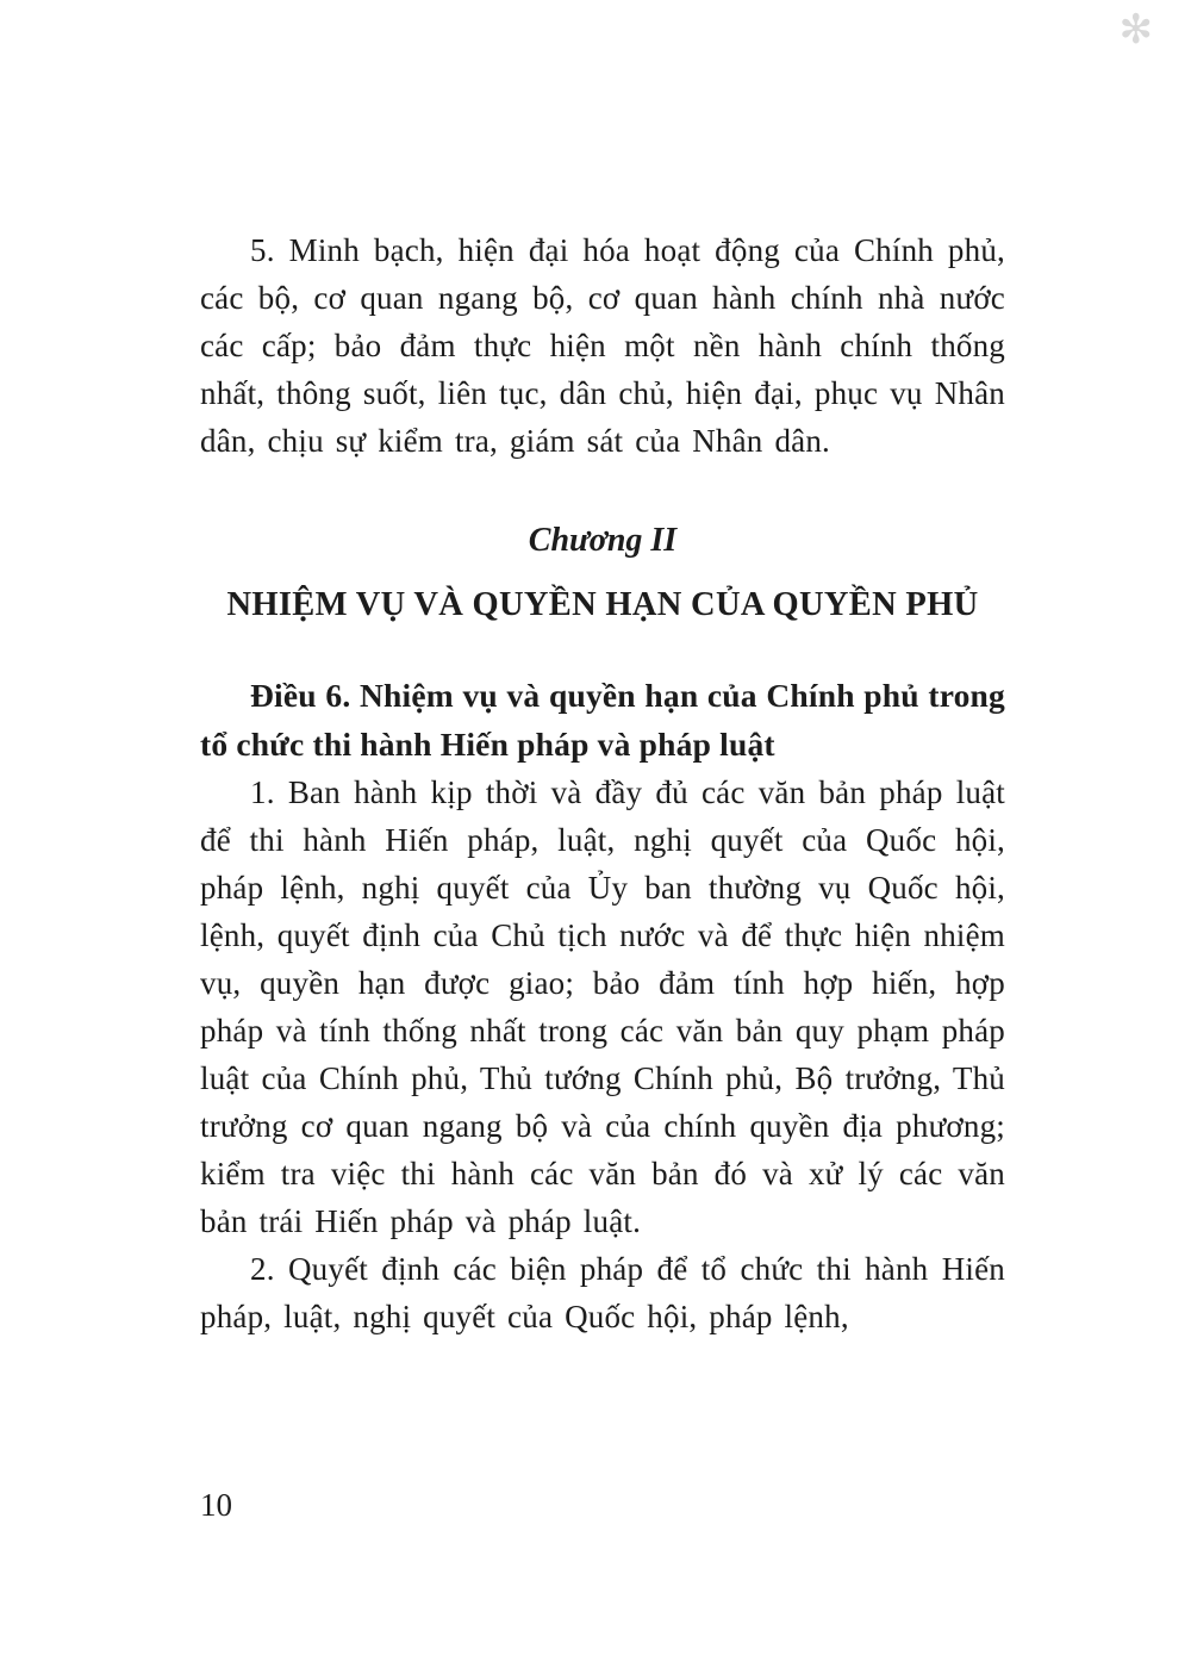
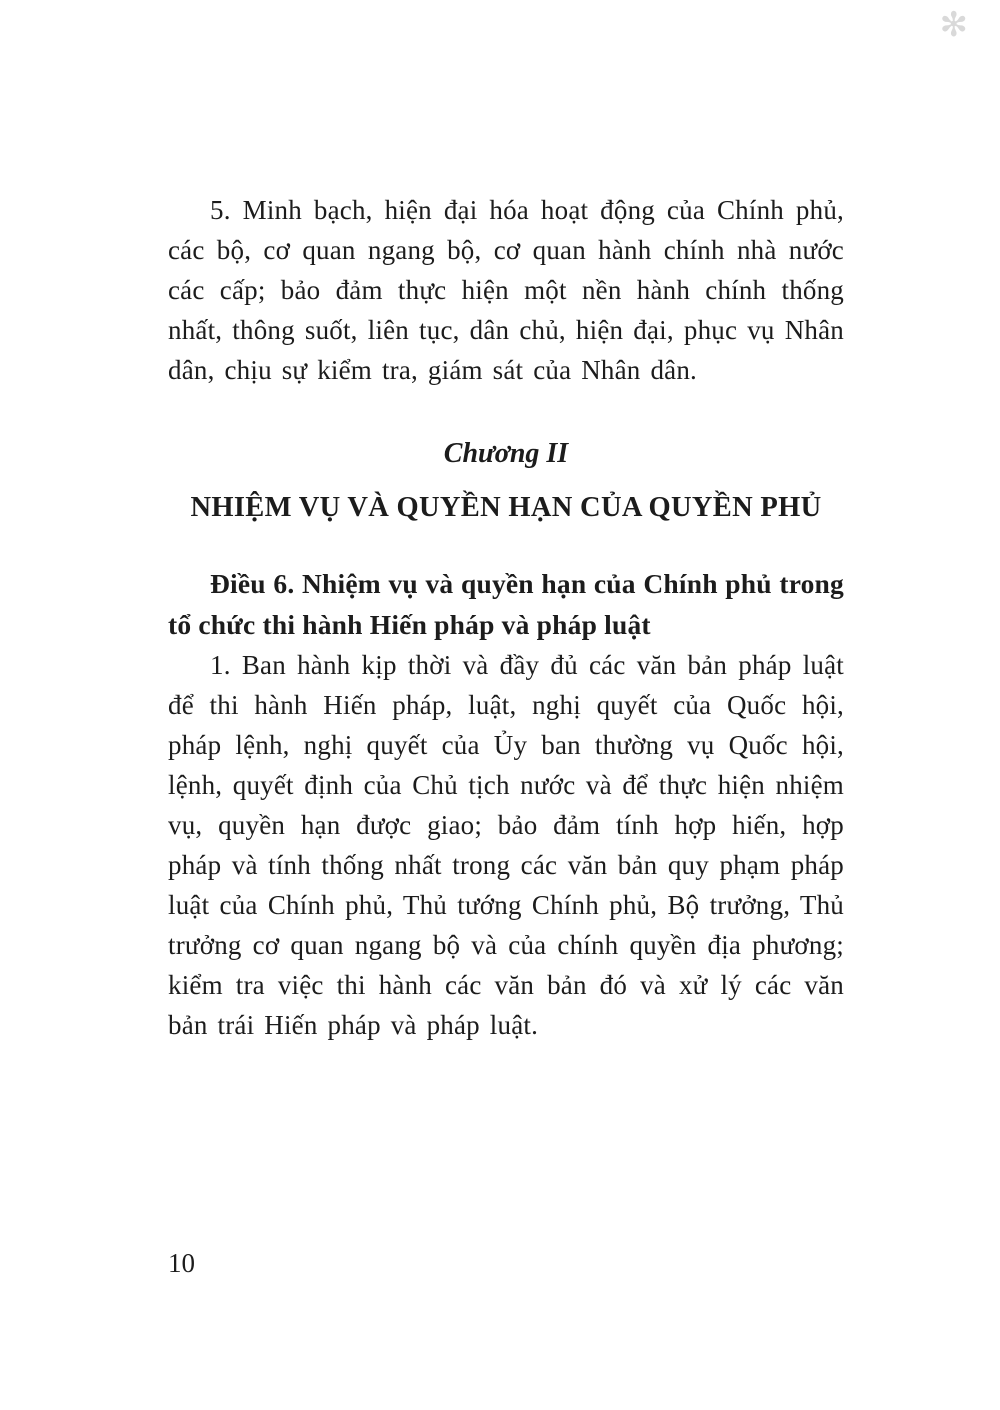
  ✻
  5. Minh bạch, hiện đại hóa hoạt động của Chính phủ, các bộ, cơ quan ngang bộ, cơ quan hành chính nhà nước các cấp; bảo đảm thực hiện một nền hành chính thống nhất, thông suốt, liên tục, dân chủ, hiện đại, phục vụ Nhân dân, chịu sự kiểm tra, giám sát của Nhân dân.
  Chương II
  NHIỆM VỤ VÀ QUYỀN HẠN CỦA QUYỀN PHỦ
  Điều 6. Nhiệm vụ và quyền hạn của Chính phủ trong tổ chức thi hành Hiến pháp và pháp luật
  1. Ban hành kịp thời và đầy đủ các văn bản pháp luật để thi hành Hiến pháp, luật, nghị quyết của Quốc hội, pháp lệnh, nghị quyết của Ủy ban thường vụ Quốc hội, lệnh, quyết định của Chủ tịch nước và để thực hiện nhiệm vụ, quyền hạn được giao; bảo đảm tính hợp hiến, hợp pháp và tính thống nhất trong các văn bản quy phạm pháp luật của Chính phủ, Thủ tướng Chính phủ, Bộ trưởng, Thủ trưởng cơ quan ngang bộ và của chính quyền địa phương; kiểm tra việc thi hành các văn bản đó và xử lý các văn bản trái Hiến pháp và pháp luật.
- 2. Quyết định các biện pháp để tổ chức thi hành Hiến pháp, luật, nghị quyết của Quốc hội, pháp lệnh,
  10
